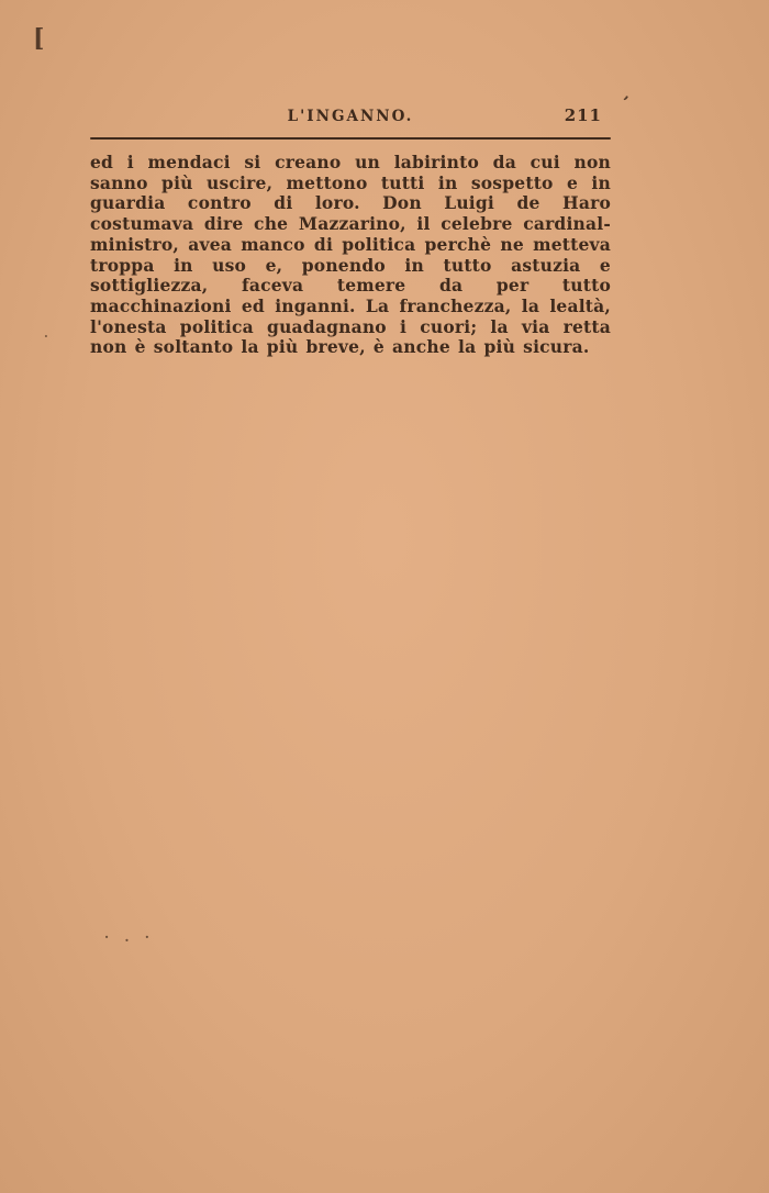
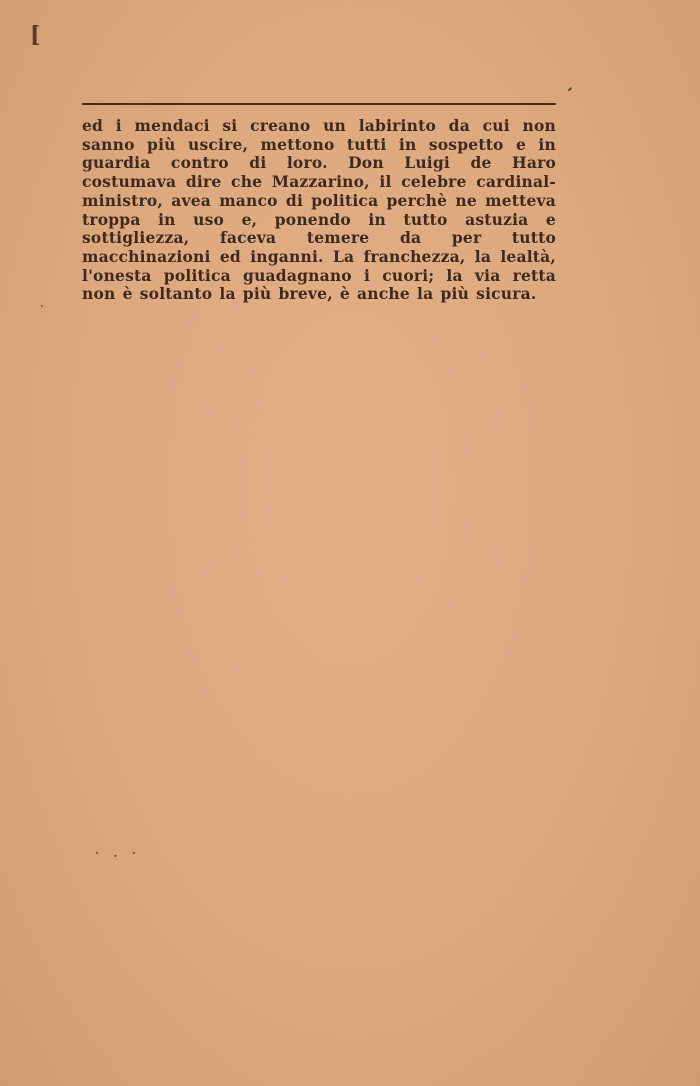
  [
  ·
  · . ·
- L'INGANNO.
- 211
  ed i mendaci si creano un labirinto da cui non sanno più uscire, mettono tutti in sospetto e in guardia contro di loro. Don Luigi de Haro costumava dire che Mazzarino, il celebre cardinal-ministro, avea manco di politica perchè ne metteva troppa in uso e, ponendo in tutto astuzia e sottigliezza, faceva temere da per tutto macchinazioni ed inganni. La franchezza, la lealtà, l'onesta politica guadagnano i cuori; la via retta non è soltanto la più breve, è anche la più sicura.
